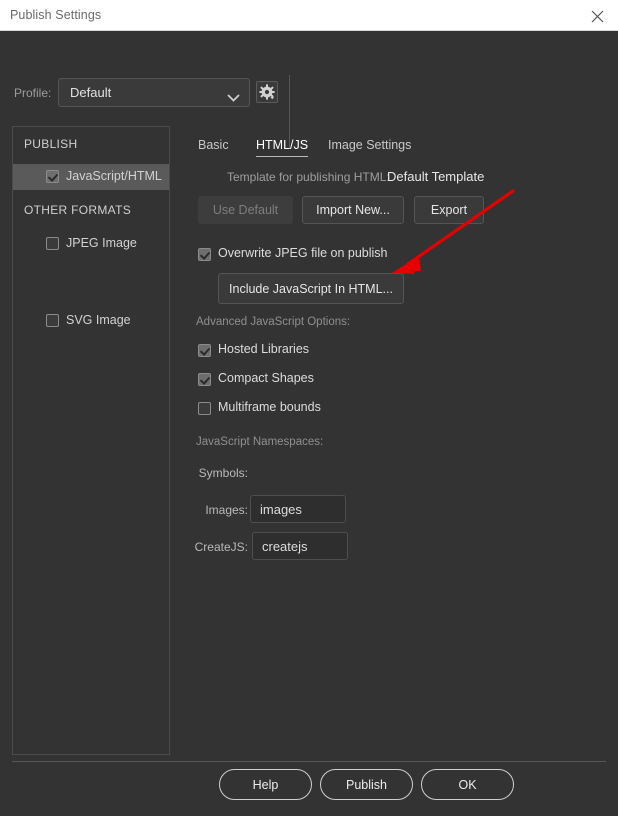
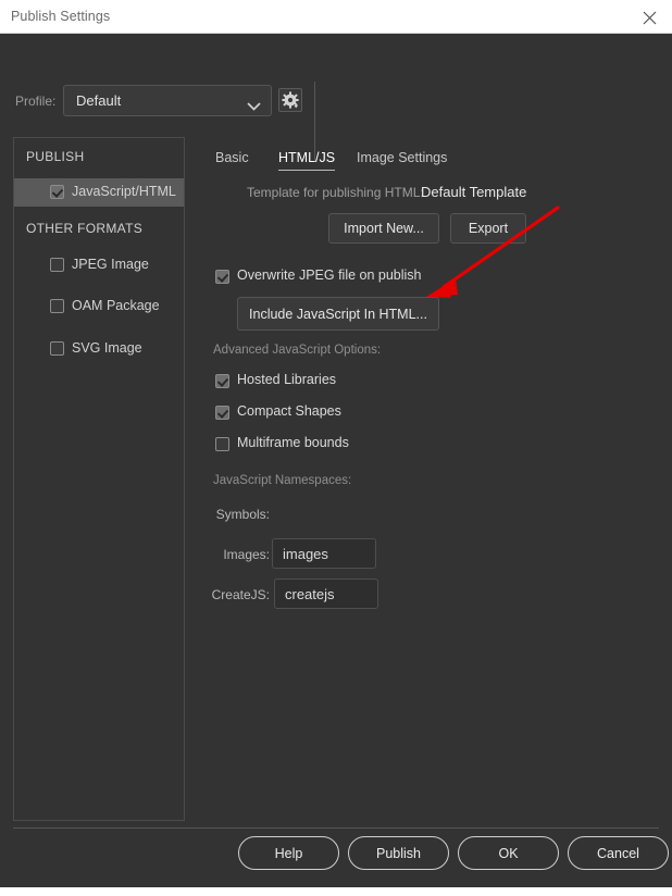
  Publish Settings
  Profile:
  Default
  PUBLISH
  JavaScript/HTML
  OTHER FORMATS
  JPEG Image
+ OAM Package
  SVG Image
  Basic
  HTML/JS
  Image Settings
  Template for publishing HTML:
  Default Template
- Use Default
  Import New...
  Export
  Overwrite JPEG file on publish
  Include JavaScript In HTML...
  Advanced JavaScript Options:
  Hosted Libraries
  Compact Shapes
  Multiframe bounds
  JavaScript Namespaces:
  Symbols:
  Images:
  images
  CreateJS:
  createjs
  Help
  Publish
  OK
+ Cancel
